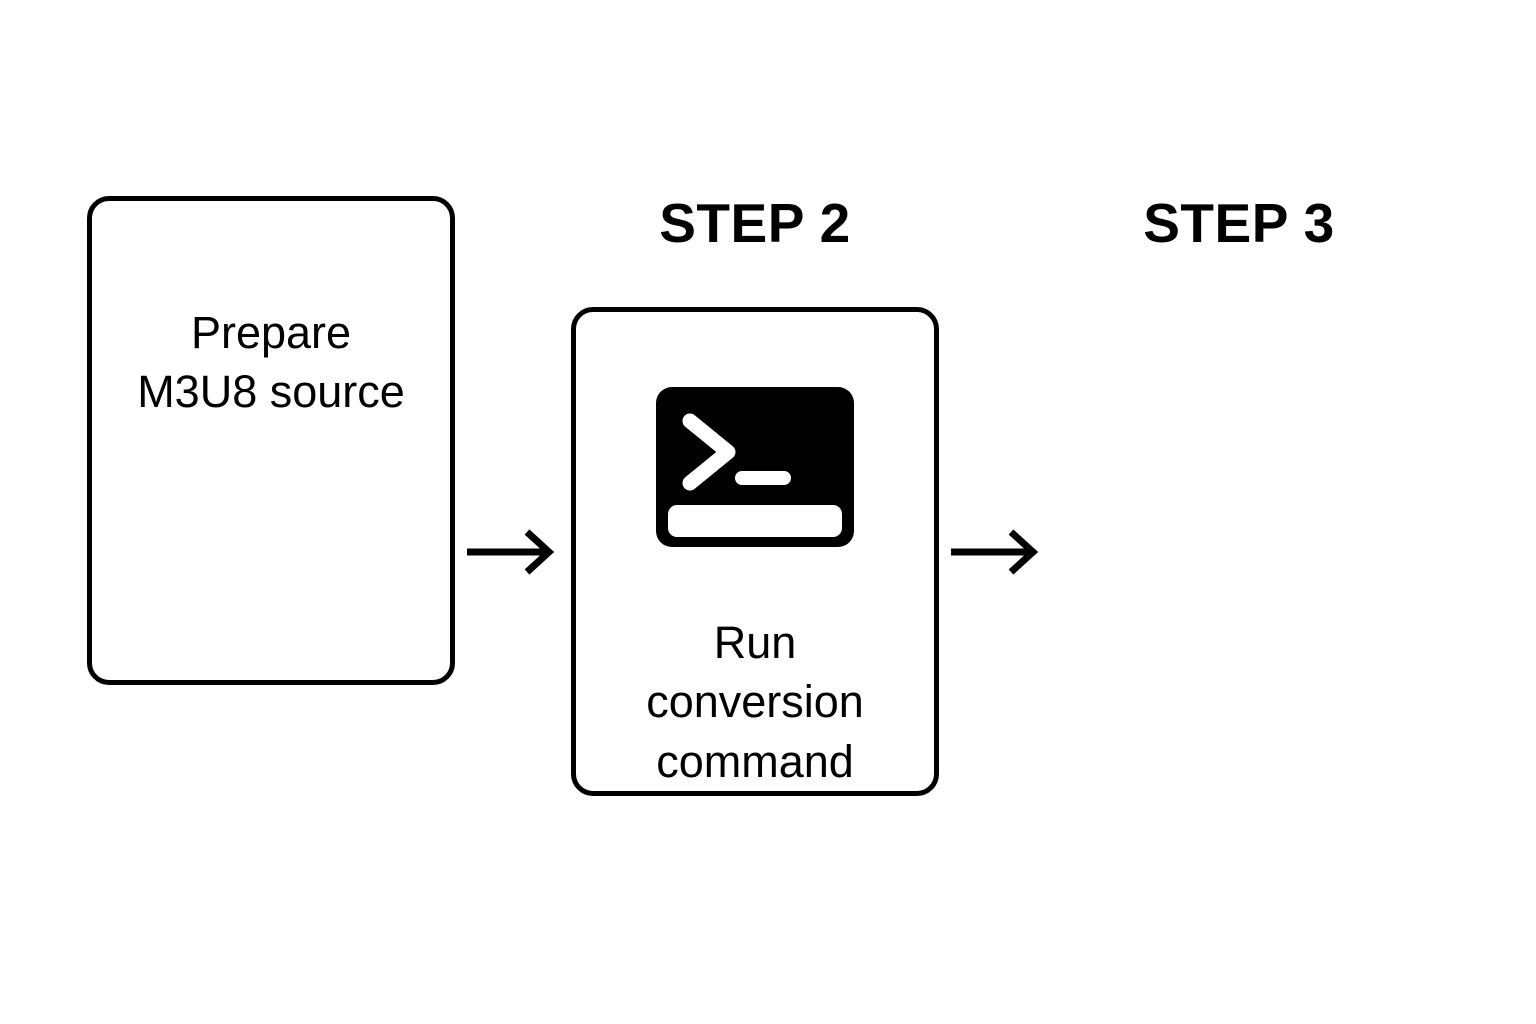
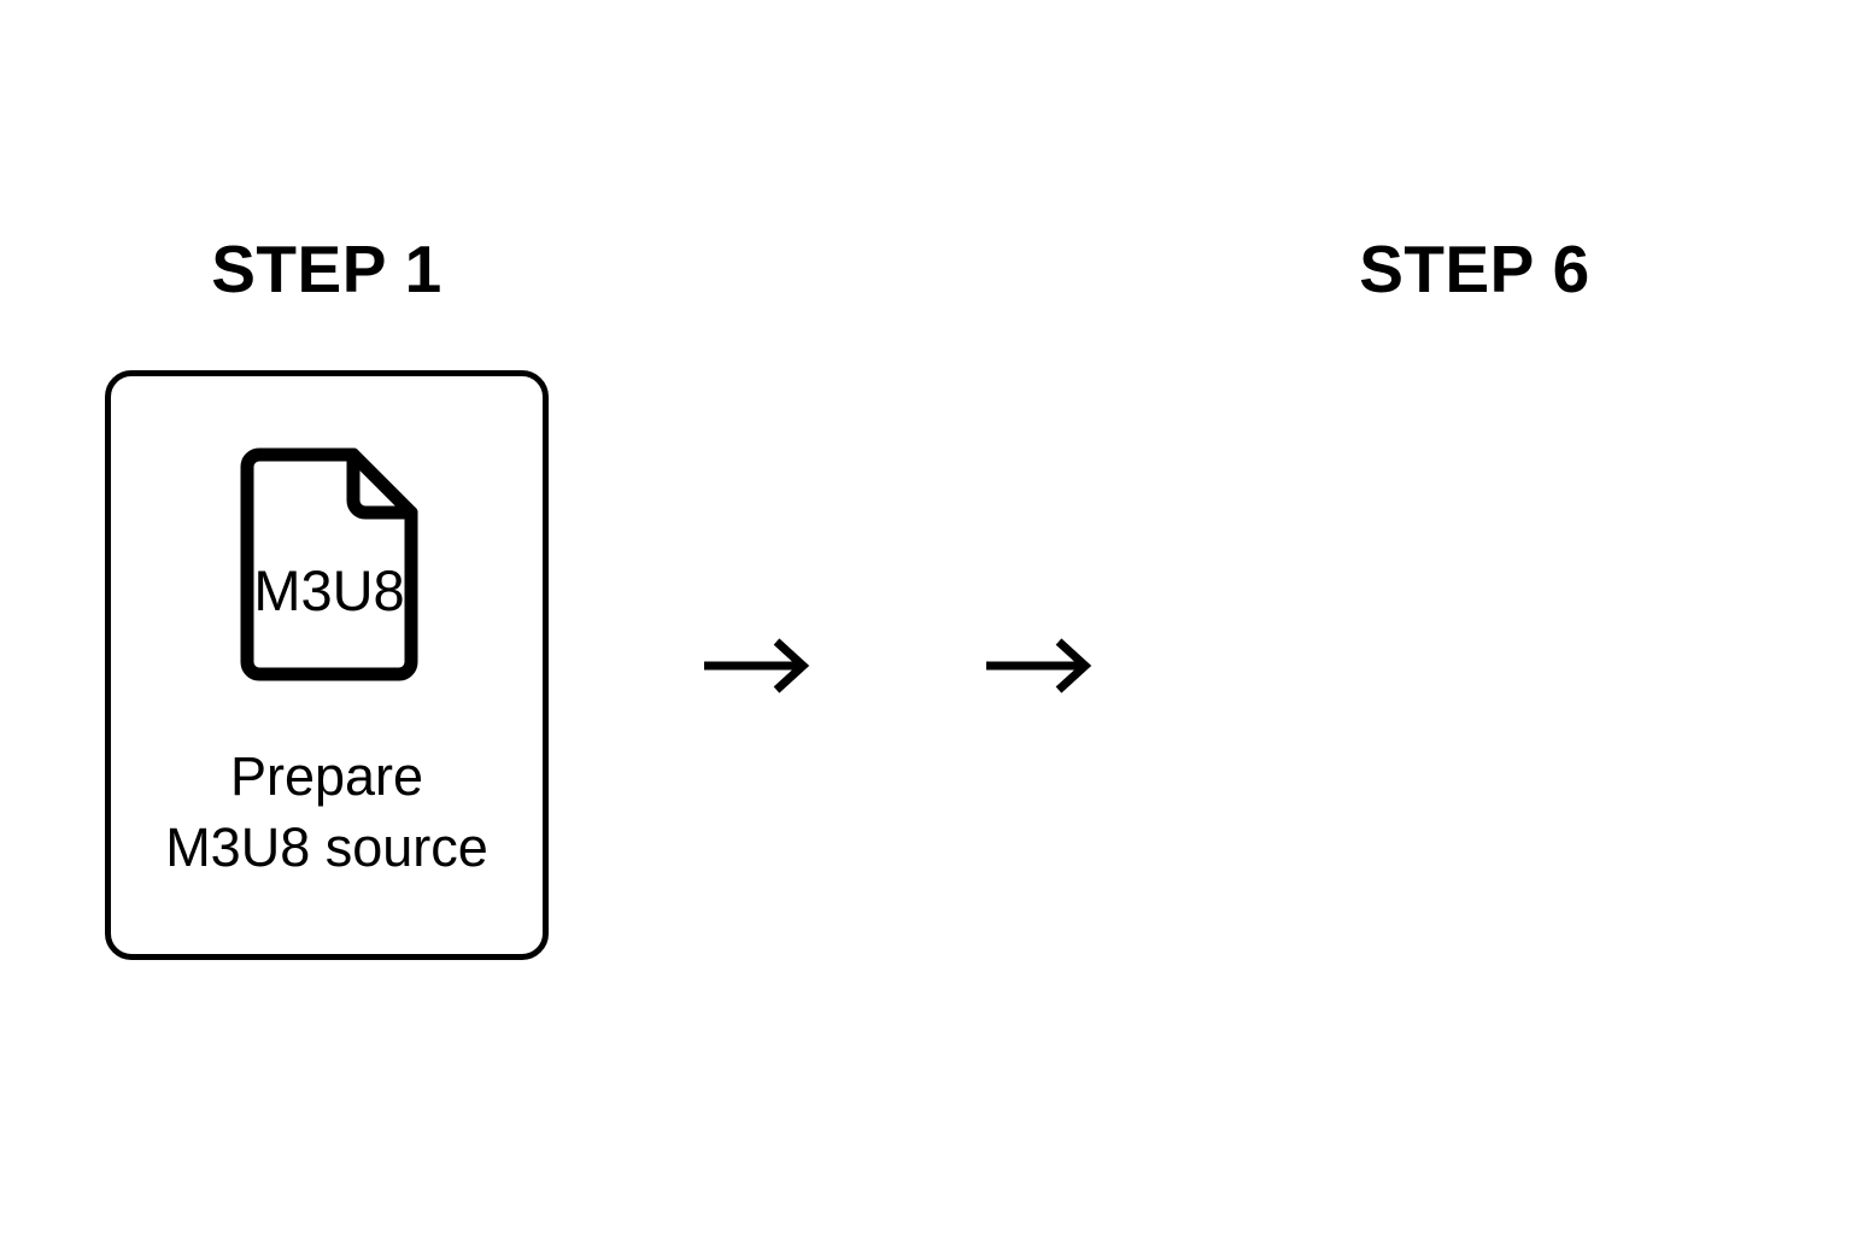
+ STEP 1
+ M3U8
  Prepare
  M3U8 source
- STEP 2
- Run
- conversion
- command
- STEP 3
+ STEP 6
